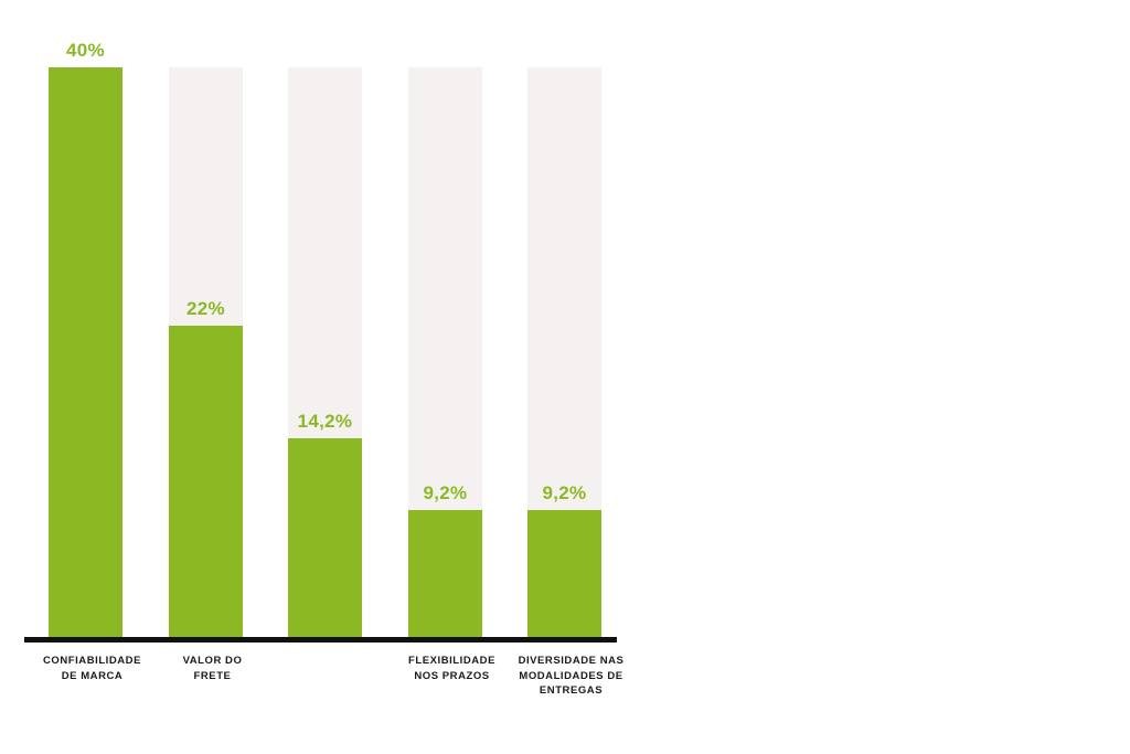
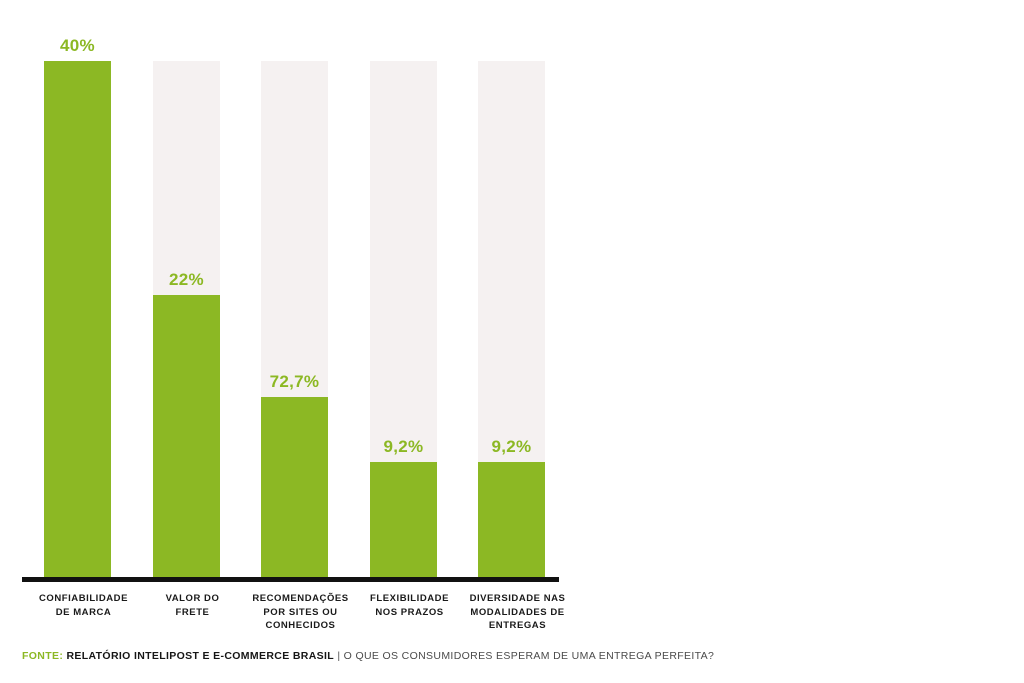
  40%
  22%
- 14,2%
+ 72,7%
  9,2%
  9,2%
  CONFIABILIDADE
  DE MARCA
  VALOR DO
  FRETE
+ RECOMENDAÇÕES
+ POR SITES OU
+ CONHECIDOS
  FLEXIBILIDADE
  NOS PRAZOS
  DIVERSIDADE NAS
  MODALIDADES DE
  ENTREGAS
+ FONTE: RELATÓRIO INTELIPOST E E-COMMERCE BRASIL | O QUE OS CONSUMIDORES ESPERAM DE UMA ENTREGA PERFEITA?
